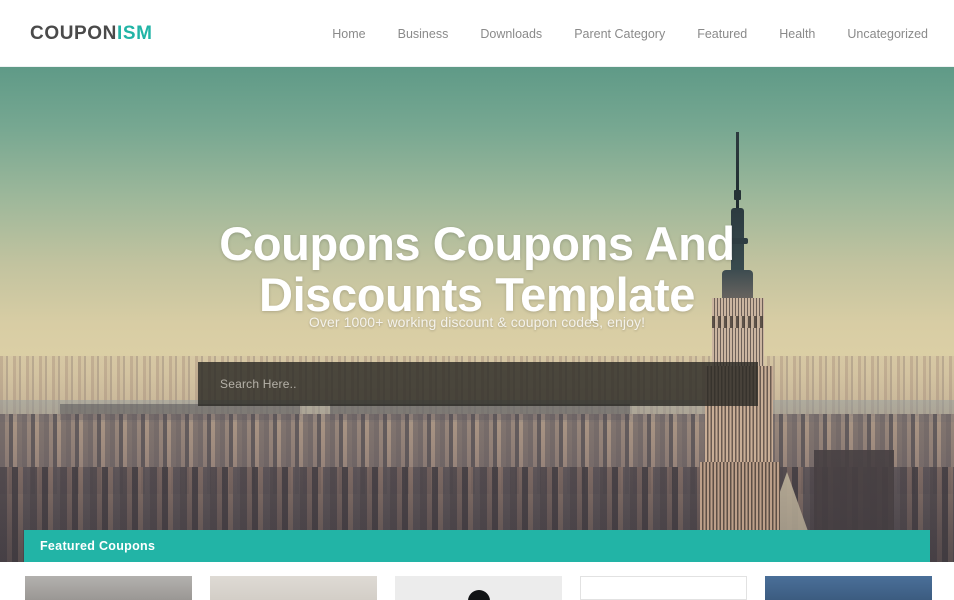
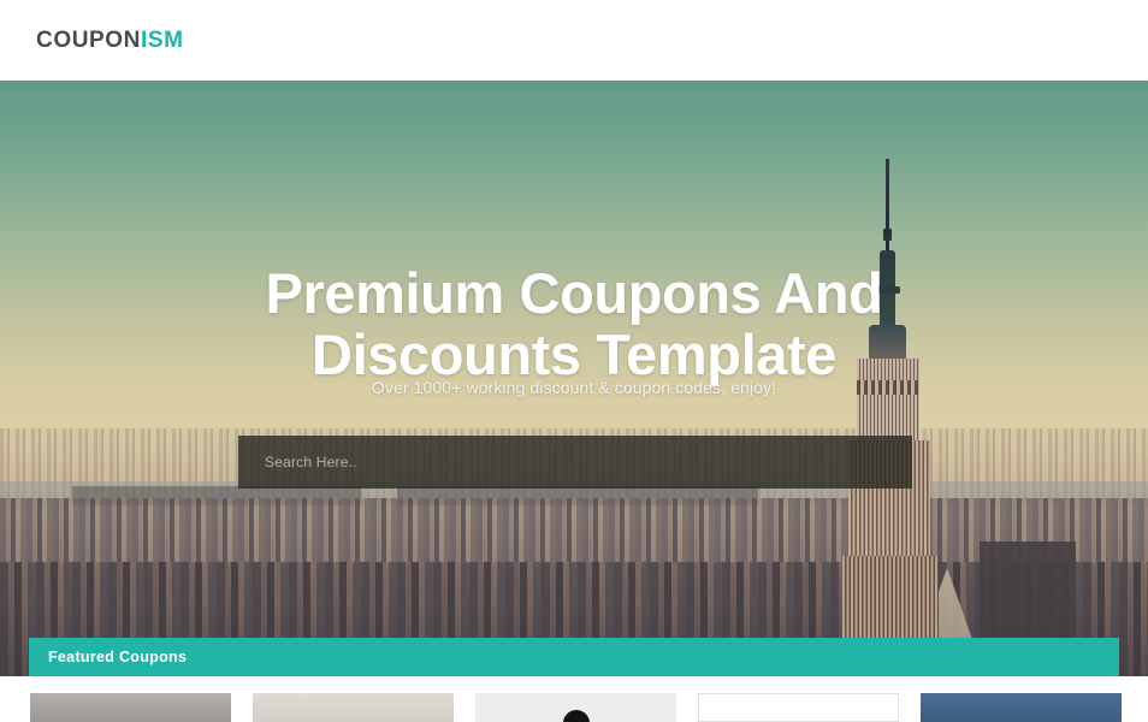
  COUPONISM
- Home
- Business
- Downloads
- Parent Category
- Featured
- Health
- Uncategorized
- Coupons Coupons And Discounts Template
+ Premium Coupons And Discounts Template
  Over 1000+ working discount & coupon codes, enjoy!
  Search Here..
  Featured Coupons
